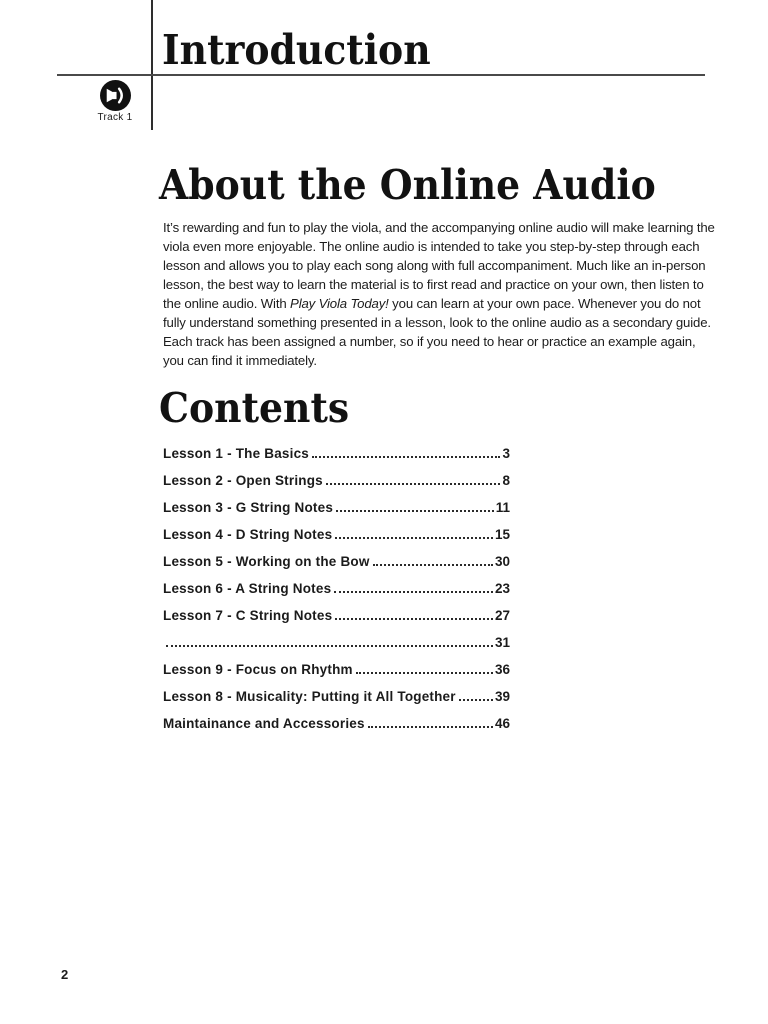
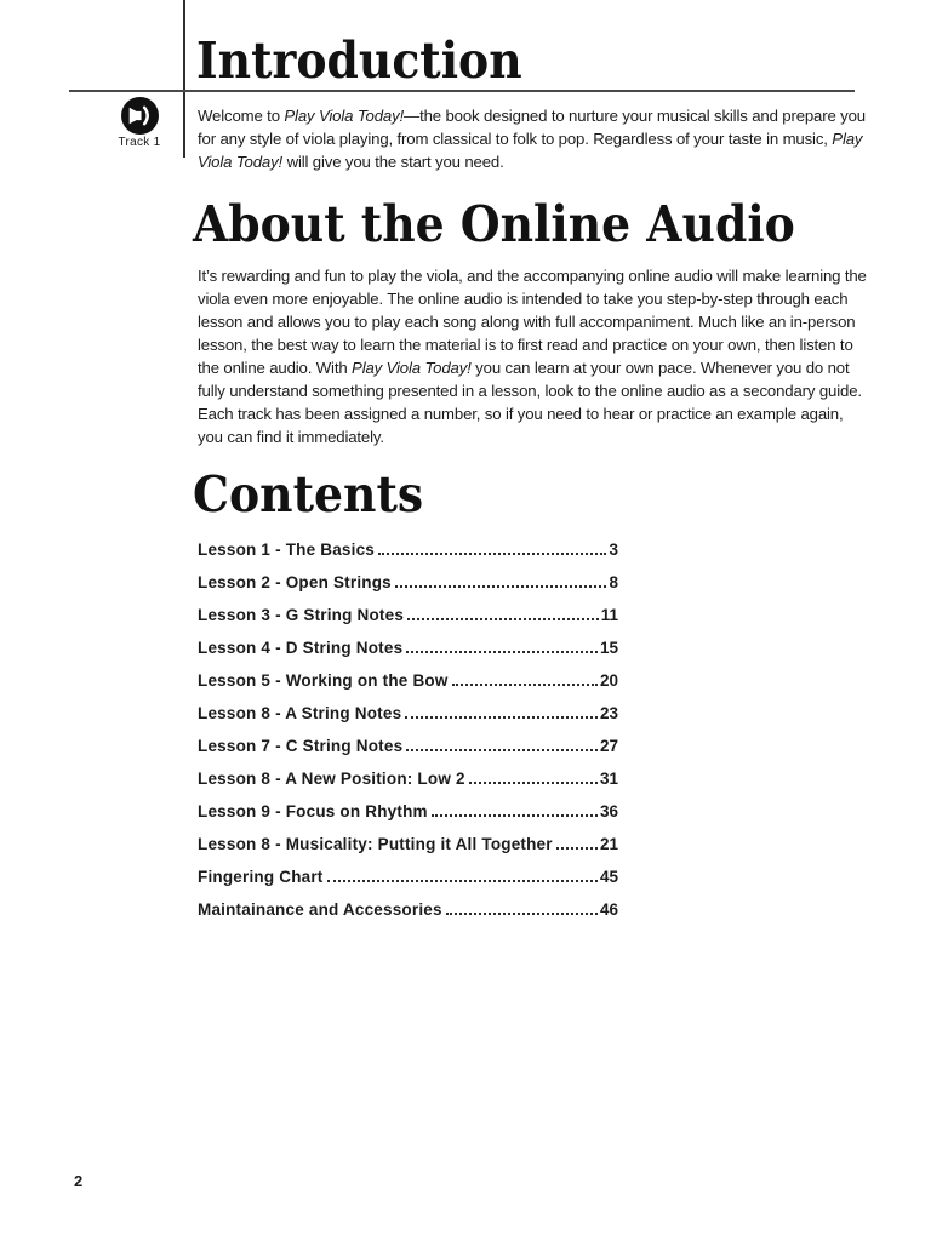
  Introduction
  Track 1
+ Welcome to Play Viola Today!—the book designed to nurture your musical skills and prepare you for any style of viola playing, from classical to folk to pop. Regardless of your taste in music, Play Viola Today! will give you the start you need.
  About the Online Audio
  It’s rewarding and fun to play the viola, and the accompanying online audio will make learning the viola even more enjoyable. The online audio is intended to take you step-by-step through each lesson and allows you to play each song along with full accompaniment. Much like an in-person lesson, the best way to learn the material is to first read and practice on your own, then listen to the online audio. With Play Viola Today! you can learn at your own pace. Whenever you do not fully understand something presented in a lesson, look to the online audio as a secondary guide. Each track has been assigned a number, so if you need to hear or practice an example again, you can find it immediately.
  Contents
  Lesson 1 - The Basics
  3
  Lesson 2 - Open Strings
  8
  Lesson 3 - G String Notes
  11
  Lesson 4 - D String Notes
  15
  Lesson 5 - Working on the Bow
- 30
+ 20
- Lesson 6 - A String Notes
+ Lesson 8 - A String Notes
  23
  Lesson 7 - C String Notes
  27
+ Lesson 8 - A New Position: Low 2
  31
  Lesson 9 - Focus on Rhythm
  36
  Lesson 8 - Musicality: Putting it All Together
- 39
+ 21
+ Fingering Chart
+ 45
  Maintainance and Accessories
  46
  2
